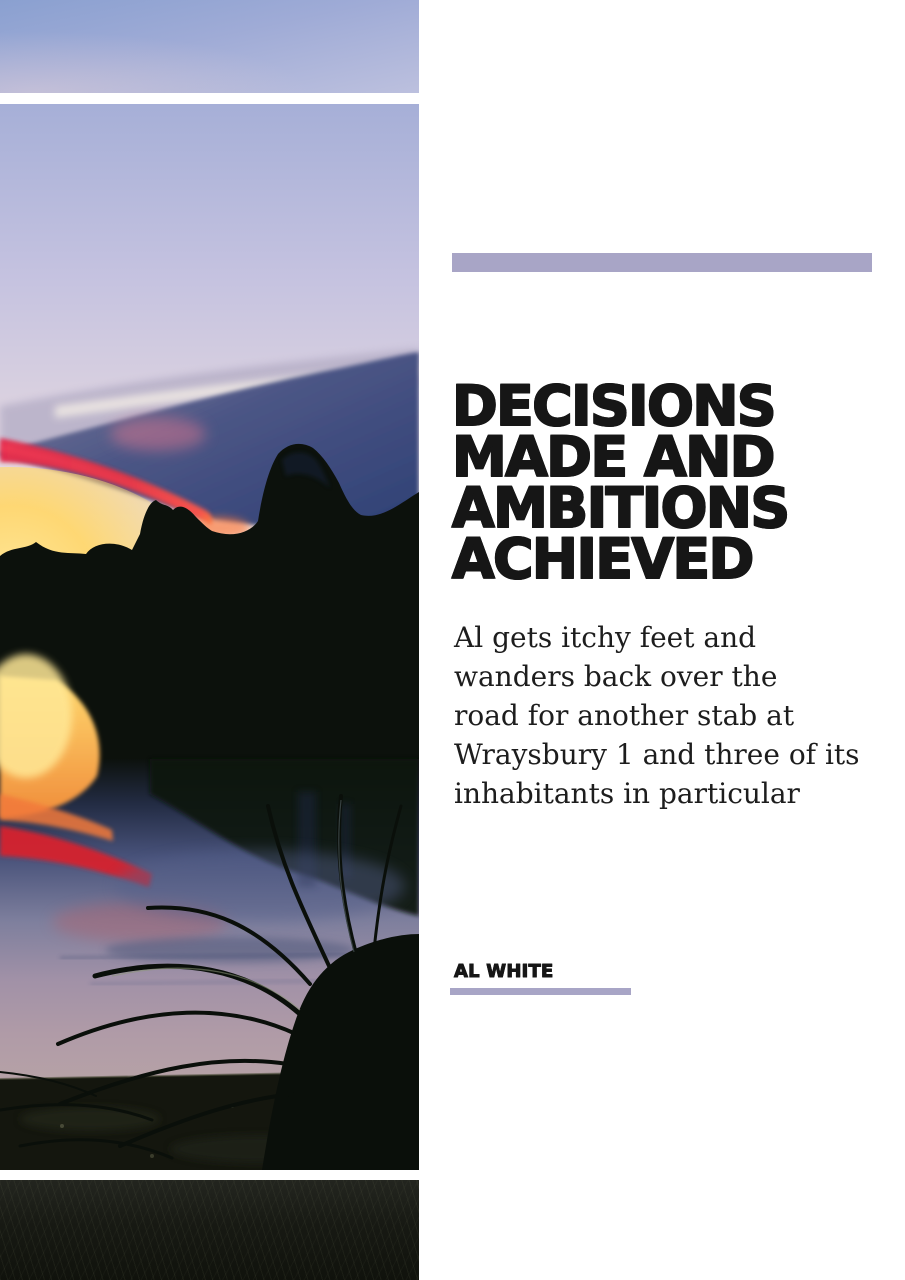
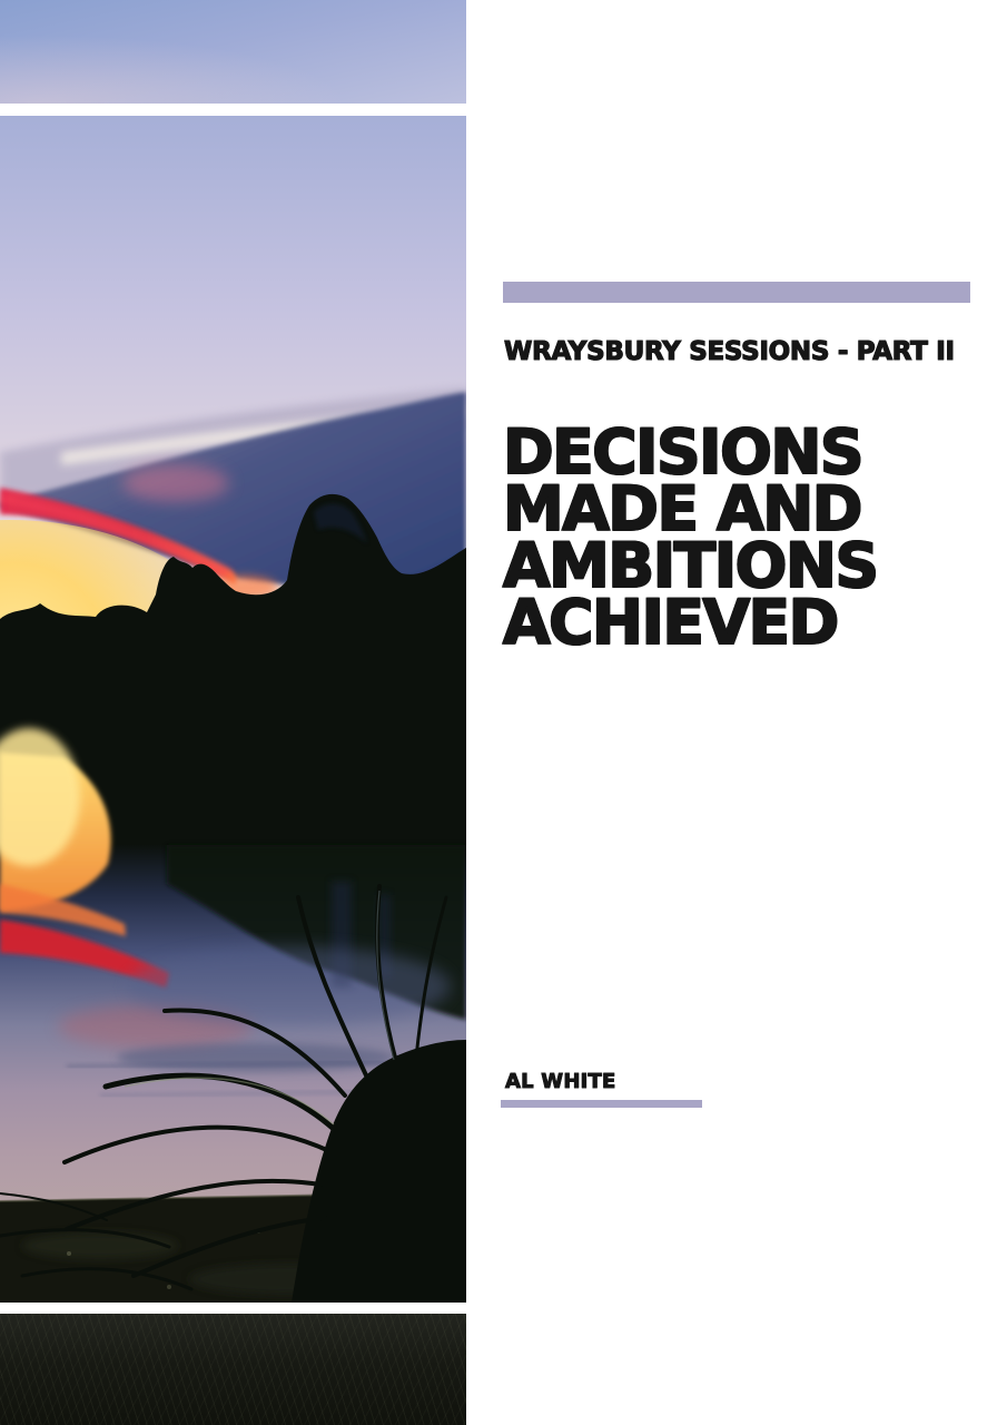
+ WRAYSBURY SESSIONS - PART II
  DECISIONS
  MADE AND
  AMBITIONS
  ACHIEVED
- Al gets itchy feet and
- wanders back over the
- road for another stab at
- Wraysbury 1 and three of its
- inhabitants in particular
  AL WHITE
